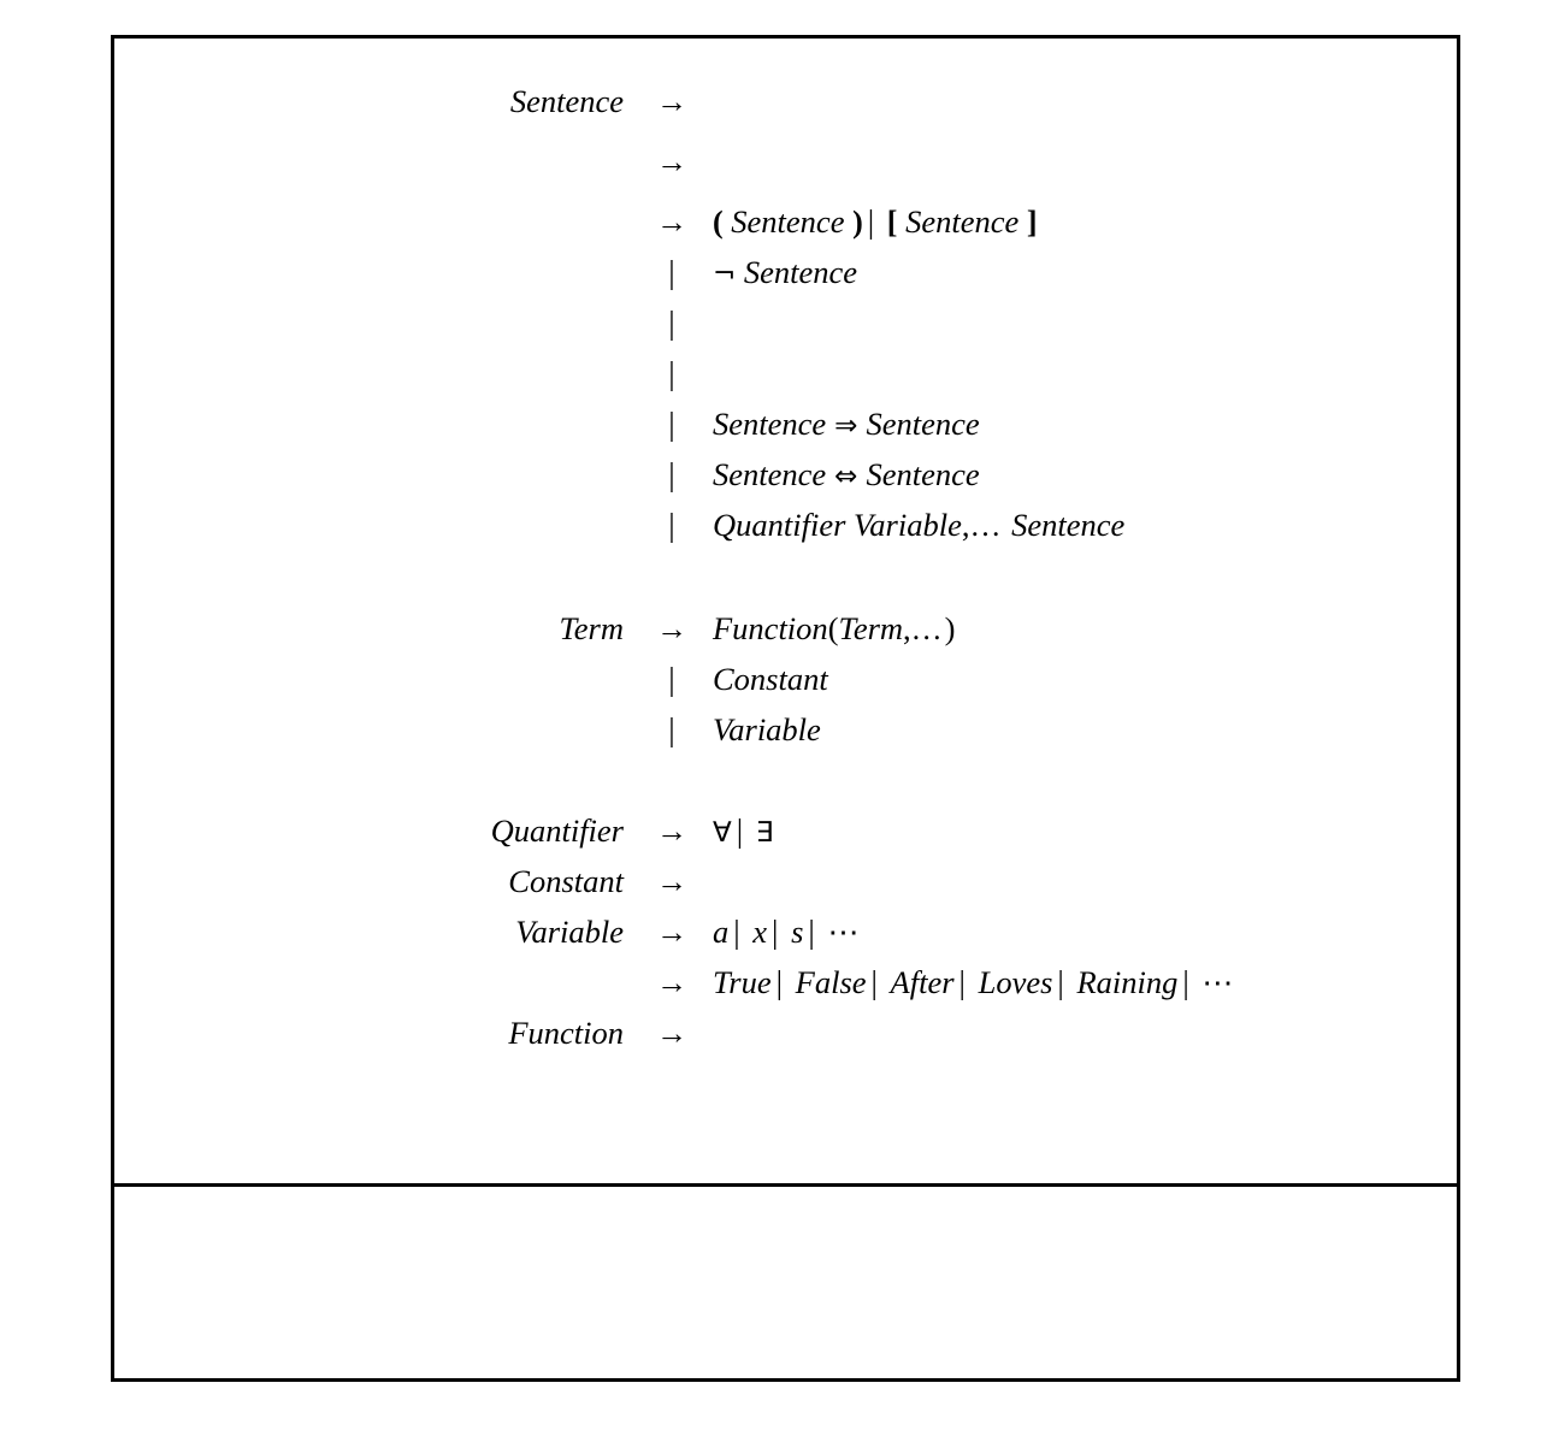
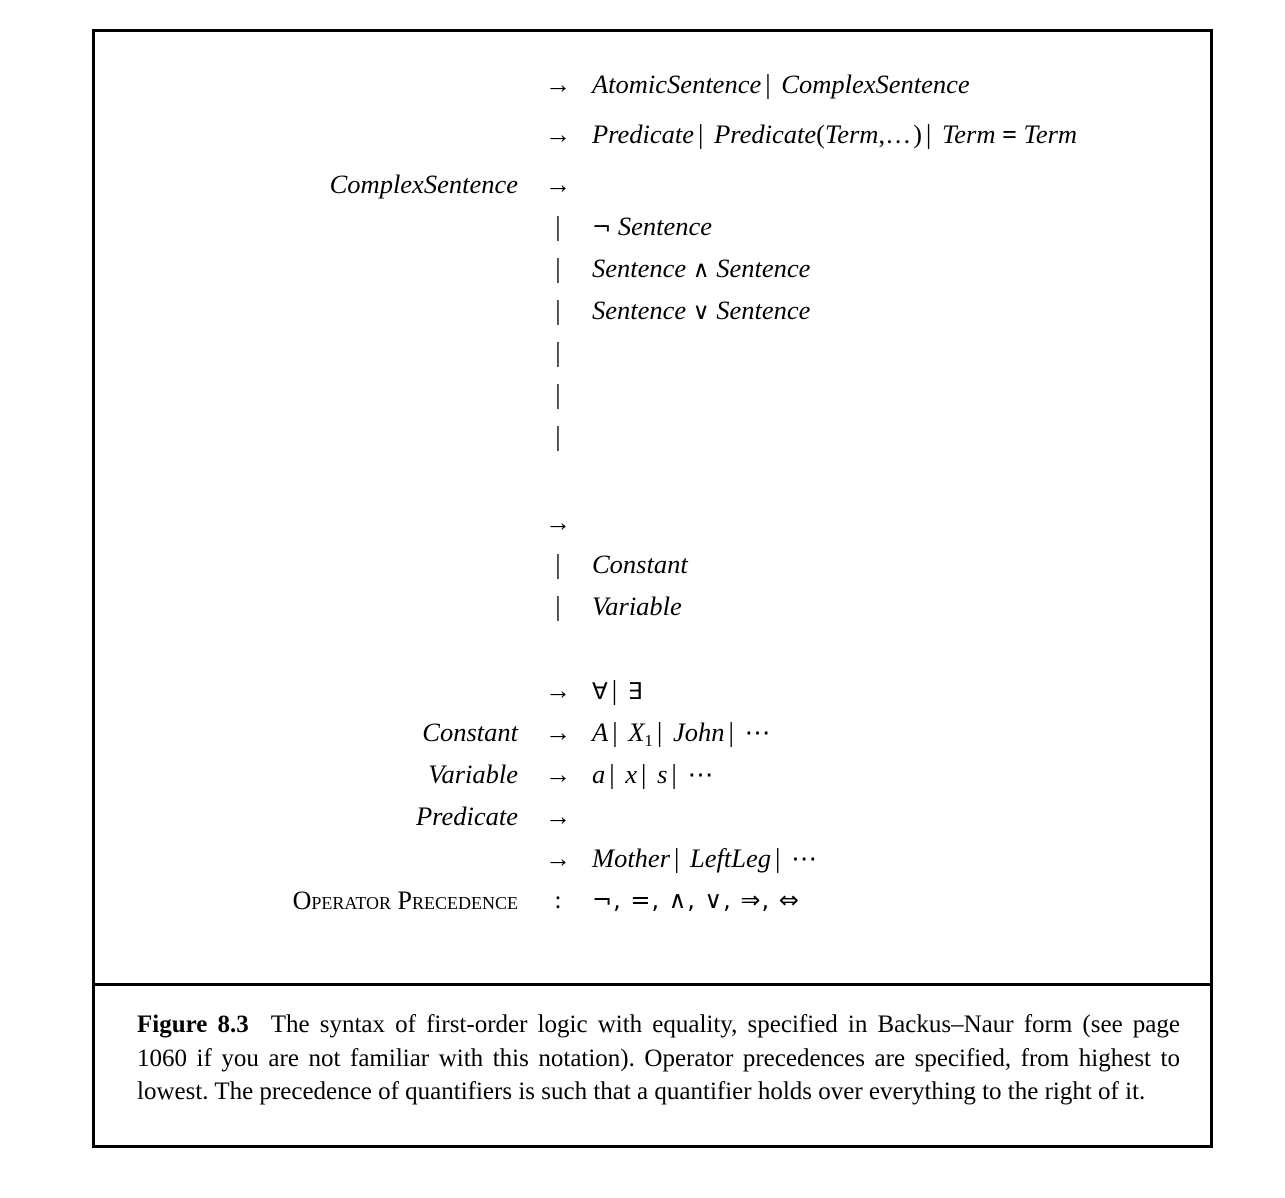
- Sentence
  →
+ AtomicSentence | ComplexSentence
  →
+ Predicate | Predicate(Term,…) | Term = Term
+ ComplexSentence
  →
- ( Sentence ) | [ Sentence ]
  |
  ¬ Sentence
  |
+ Sentence ∧ Sentence
  |
+ Sentence ∨ Sentence
  |
- Sentence ⇒ Sentence
  |
- Sentence ⇔ Sentence
  |
- Quantifier Variable,… Sentence
- Term
  →
- Function(Term,…)
  |
  Constant
  |
  Variable
- Quantifier
  →
  ∀ | ∃
  Constant
  →
+ A | X1 | John | ⋯
  Variable
  →
  a | x | s | ⋯
+ Predicate
  →
- True | False | After | Loves | Raining | ⋯
- Function
  →
+ Mother | LeftLeg | ⋯
+ Operator Precedence
+ :
+ ¬, =, ∧, ∨, ⇒, ⇔
+ Figure 8.3 The syntax of first-order logic with equality, specified in Backus–Naur form (see page 1060 if you are not familiar with this notation). Operator precedences are specified, from highest to lowest. The precedence of quantifiers is such that a quantifier holds over everything to the right of it.
